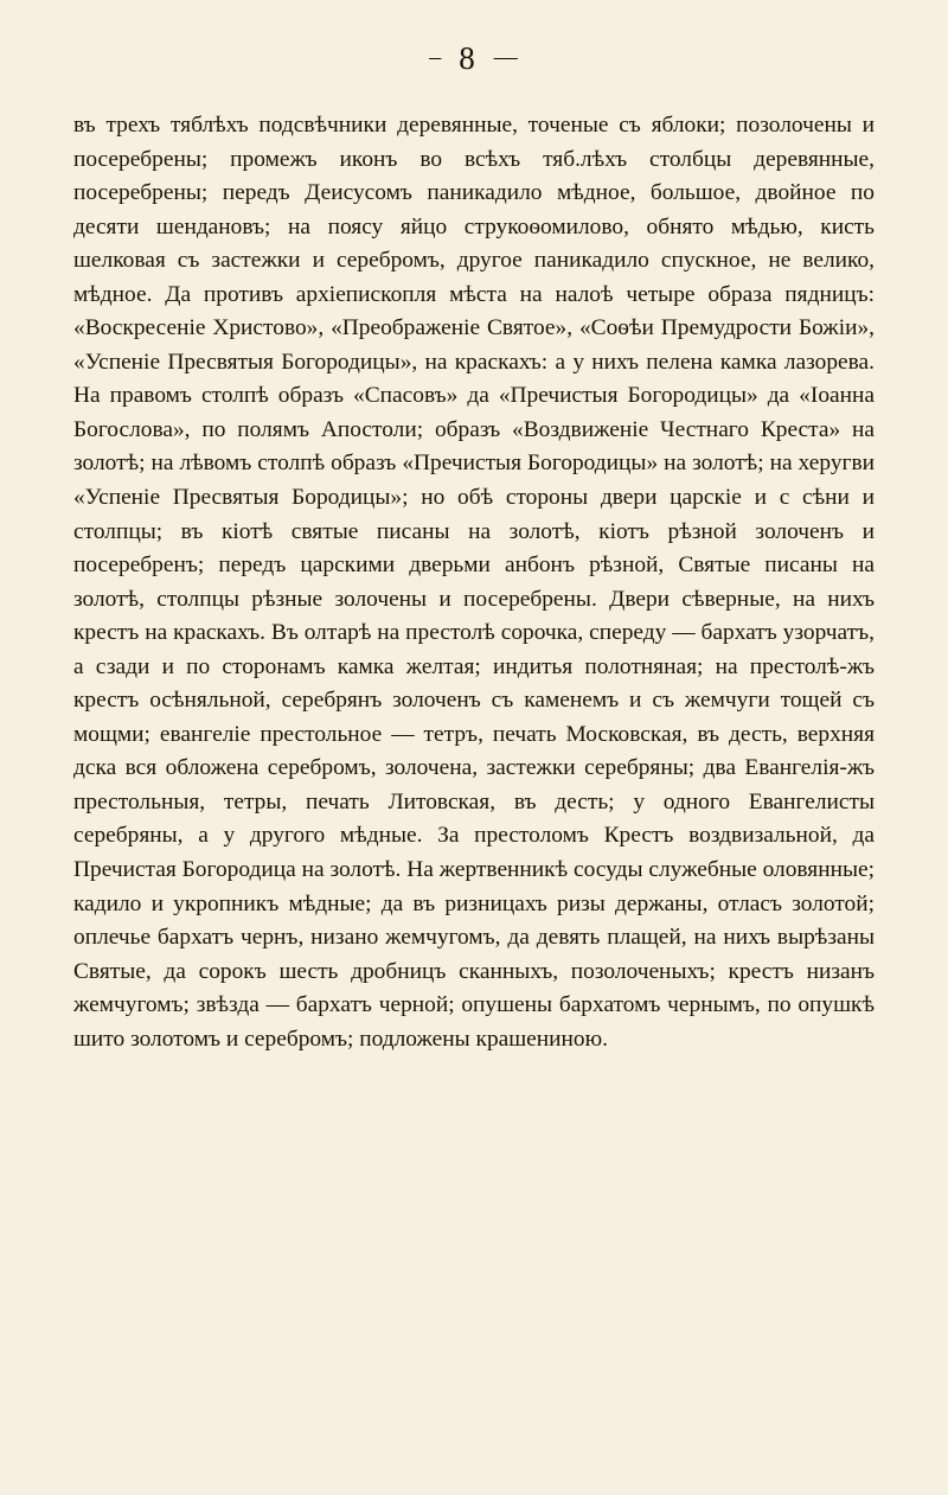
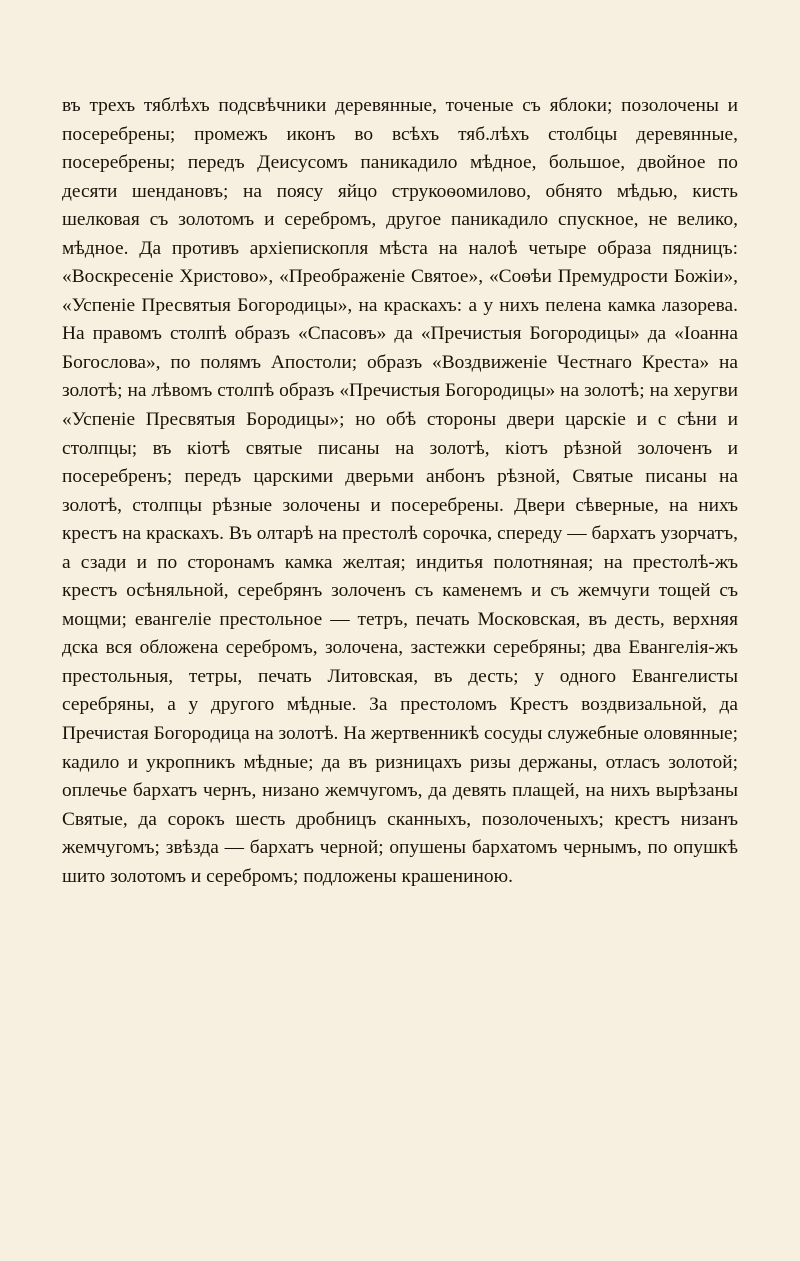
- – 8 —
- въ трехъ тяблѣхъ подсвѣчники деревянные, точеные съ яблоки; позолочены и посеребрены; промежъ иконъ во всѣхъ тяб.лѣхъ столбцы деревянные, посеребрены; передъ Деисусомъ паникадило мѣдное, большое, двойное по десяти шендановъ; на поясу яйцо струкоѳомилово, обнято мѣдью, кисть шелковая съ застежки и серебромъ, другое паникадило спускное, не велико, мѣдное. Да противъ архіепископля мѣста на налоѣ четыре образа пядницъ: «Воскресеніе Христово», «Преображеніе Святое», «Соѳѣи Премудрости Божіи», «Успеніе Пресвятыя Богородицы», на краскахъ: а у нихъ пелена камка лазорева. На правомъ столпѣ образъ «Спасовъ» да «Пречистыя Богородицы» да «Іоанна Богослова», по полямъ Апостоли; образъ «Воздвиженіе Честнаго Креста» на золотѣ; на лѣвомъ столпѣ образъ «Пречистыя Богородицы» на золотѣ; на херугви «Успеніе Пресвятыя Бородицы»; но обѣ стороны двери царскіе и с сѣни и столпцы; въ кіотѣ святые писаны на золотѣ, кіотъ рѣзной золоченъ и посеребренъ; передъ царскими дверьми анбонъ рѣзной, Святые писаны на золотѣ, столпцы рѣзные золочены и посеребрены. Двери сѣверные, на нихъ крестъ на краскахъ. Въ олтарѣ на престолѣ сорочка, спереду — бархатъ узорчатъ, а сзади и по сторонамъ камка желтая; индитья полотняная; на престолѣ-жъ крестъ осѣняльной, серебрянъ золоченъ съ каменемъ и съ жемчуги тощей съ мощми; евангеліе престольное — тетръ, печать Московская, въ десть, верхняя дска вся обложена серебромъ, золочена, застежки серебряны; два Евангелія-жъ престольныя, тетры, печать Литовская, въ десть; у одного Евангелисты серебряны, а у другого мѣдные. За престоломъ Крестъ воздвизальной, да Пречистая Богородица на золотѣ. На жертвенникѣ сосуды служебные оловянные; кадило и укропникъ мѣдные; да въ ризницахъ ризы держаны, отласъ золотой; оплечье бархатъ чернъ, низано жемчугомъ, да девять плащей, на нихъ вырѣзаны Святые, да сорокъ шесть дробницъ сканныхъ, позолоченыхъ; крестъ низанъ жемчугомъ; звѣзда — бархатъ черной; опушены бархатомъ чернымъ, по опушкѣ шито золотомъ и серебромъ; подложены крашениною.
+ въ трехъ тяблѣхъ подсвѣчники деревянные, точеные съ яблоки; позолочены и посеребрены; промежъ иконъ во всѣхъ тяб.лѣхъ столбцы деревянные, посеребрены; передъ Деисусомъ паникадило мѣдное, большое, двойное по десяти шендановъ; на поясу яйцо струкоѳомилово, обнято мѣдью, кисть шелковая съ золотомъ и серебромъ, другое паникадило спускное, не велико, мѣдное. Да противъ архіепископля мѣста на налоѣ четыре образа пядницъ: «Воскресеніе Христово», «Преображеніе Святое», «Соѳѣи Премудрости Божіи», «Успеніе Пресвятыя Богородицы», на краскахъ: а у нихъ пелена камка лазорева. На правомъ столпѣ образъ «Спасовъ» да «Пречистыя Богородицы» да «Іоанна Богослова», по полямъ Апостоли; образъ «Воздвиженіе Честнаго Креста» на золотѣ; на лѣвомъ столпѣ образъ «Пречистыя Богородицы» на золотѣ; на херугви «Успеніе Пресвятыя Бородицы»; но обѣ стороны двери царскіе и с сѣни и столпцы; въ кіотѣ святые писаны на золотѣ, кіотъ рѣзной золоченъ и посеребренъ; передъ царскими дверьми анбонъ рѣзной, Святые писаны на золотѣ, столпцы рѣзные золочены и посеребрены. Двери сѣверные, на нихъ крестъ на краскахъ. Въ олтарѣ на престолѣ сорочка, спереду — бархатъ узорчатъ, а сзади и по сторонамъ камка желтая; индитья полотняная; на престолѣ-жъ крестъ осѣняльной, серебрянъ золоченъ съ каменемъ и съ жемчуги тощей съ мощми; евангеліе престольное — тетръ, печать Московская, въ десть, верхняя дска вся обложена серебромъ, золочена, застежки серебряны; два Евангелія-жъ престольныя, тетры, печать Литовская, въ десть; у одного Евангелисты серебряны, а у другого мѣдные. За престоломъ Крестъ воздвизальной, да Пречистая Богородица на золотѣ. На жертвенникѣ сосуды служебные оловянные; кадило и укропникъ мѣдные; да въ ризницахъ ризы держаны, отласъ золотой; оплечье бархатъ чернъ, низано жемчугомъ, да девять плащей, на нихъ вырѣзаны Святые, да сорокъ шесть дробницъ сканныхъ, позолоченыхъ; крестъ низанъ жемчугомъ; звѣзда — бархатъ черной; опушены бархатомъ чернымъ, по опушкѣ шито золотомъ и серебромъ; подложены крашениною.
